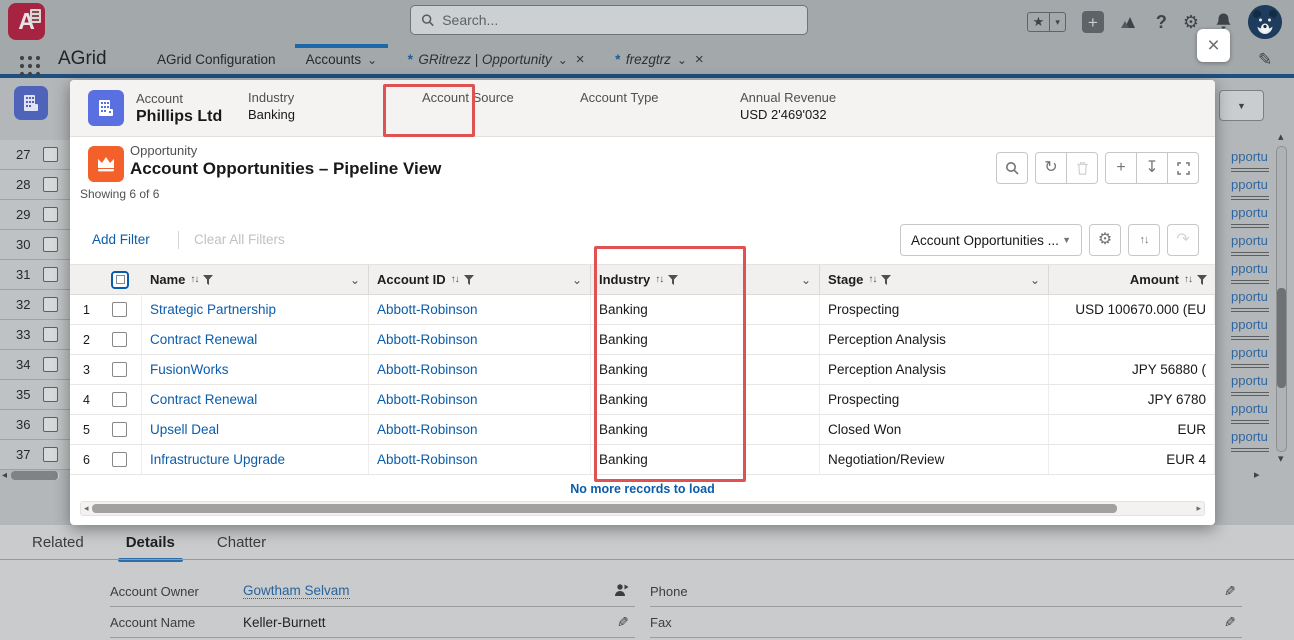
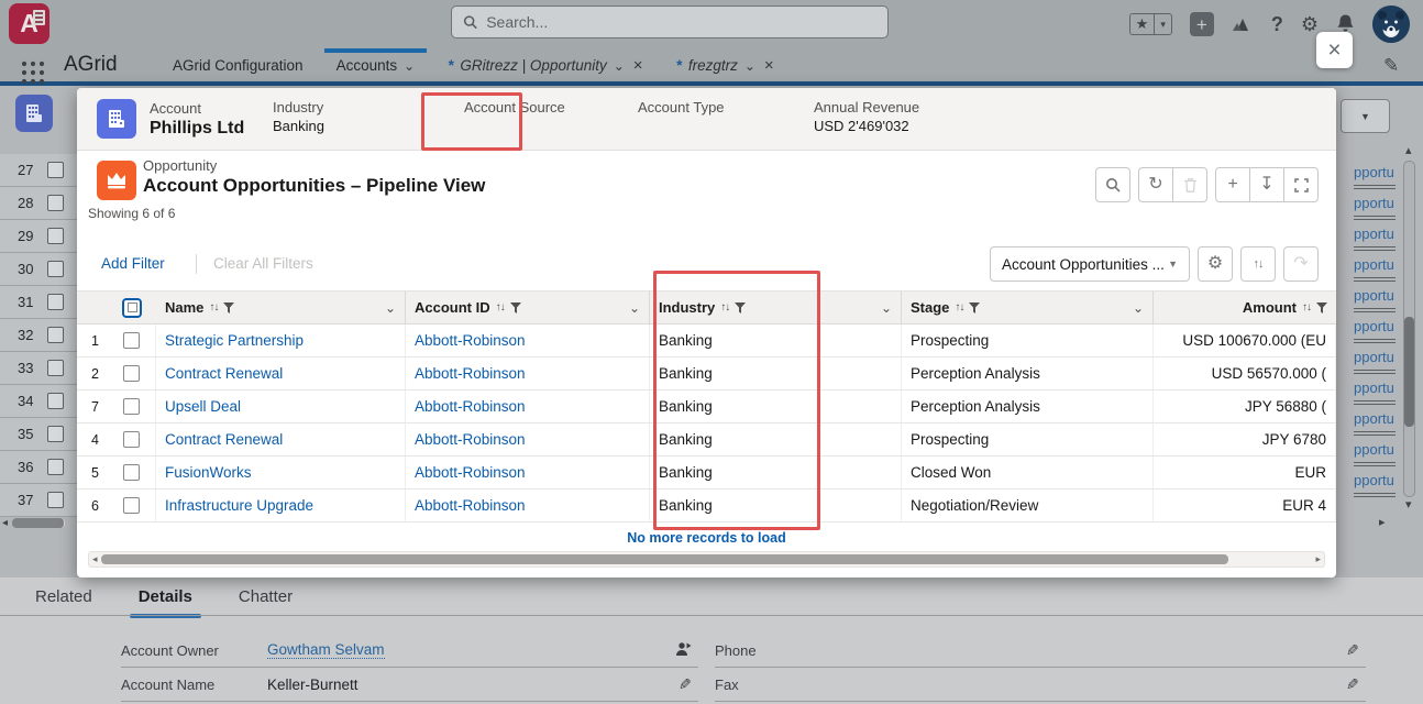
  A
  Search...
  ★
  ▾
  +
  ?
  ⚙
  AGrid
  AGrid Configuration
  Accounts
  ⌄
  *
  GRitrezz | Opportunity
  ⌄
  ×
  *
  frezgtrz
  ⌄
  ×
  27
  28
  29
  30
  31
  32
  33
  34
  35
  36
  37
  ◂
  ▼
  ✎
  pportu
  pportu
  pportu
  pportu
  pportu
  pportu
  pportu
  pportu
  pportu
  pportu
  pportu
  ▴
  ▾
  ▸
  Related
  Details
  Chatter
  Account Owner
  Gowtham Selvam
  Account Name
  Keller-Burnett
  Phone
  Fax
  Account
  Phillips Ltd
  Industry
  Banking
  Account Source
  Account Type
  Annual Revenue
  USD 2'469'032
  Opportunity
  Account Opportunities – Pipeline View
  Showing 6 of 6
  ↻
  +
  ↧
  Add Filter
  Clear All Filters
  Account Opportunities ...
  ▼
  ⚙
  ↑↓
  ↷
  Name
  ↑↓
  ⌄
  Account ID
  ↑↓
  ⌄
  Industry
  ↑↓
  ⌄
  Stage
  ↑↓
  ⌄
  Amount
  ↑↓
  1
  Strategic Partnership
  Abbott-Robinson
  Banking
  Prospecting
  USD 100670.000 (EU
  2
  Contract Renewal
  Abbott-Robinson
  Banking
  Perception Analysis
+ USD 56570.000 (
- 3
+ 7
- FusionWorks
+ Upsell Deal
  Abbott-Robinson
  Banking
  Perception Analysis
  JPY 56880 (
  4
  Contract Renewal
  Abbott-Robinson
  Banking
  Prospecting
  JPY 6780
  5
- Upsell Deal
+ FusionWorks
  Abbott-Robinson
  Banking
  Closed Won
  EUR
  6
  Infrastructure Upgrade
  Abbott-Robinson
  Banking
  Negotiation/Review
  EUR 4
  No more records to load
  ◂
  ▸
  ×
